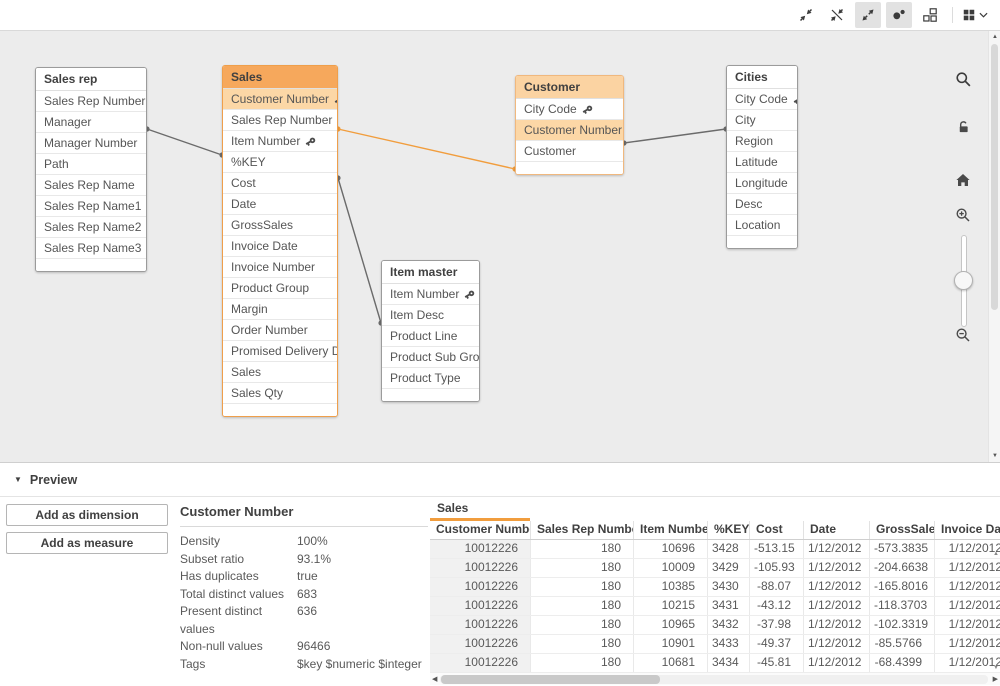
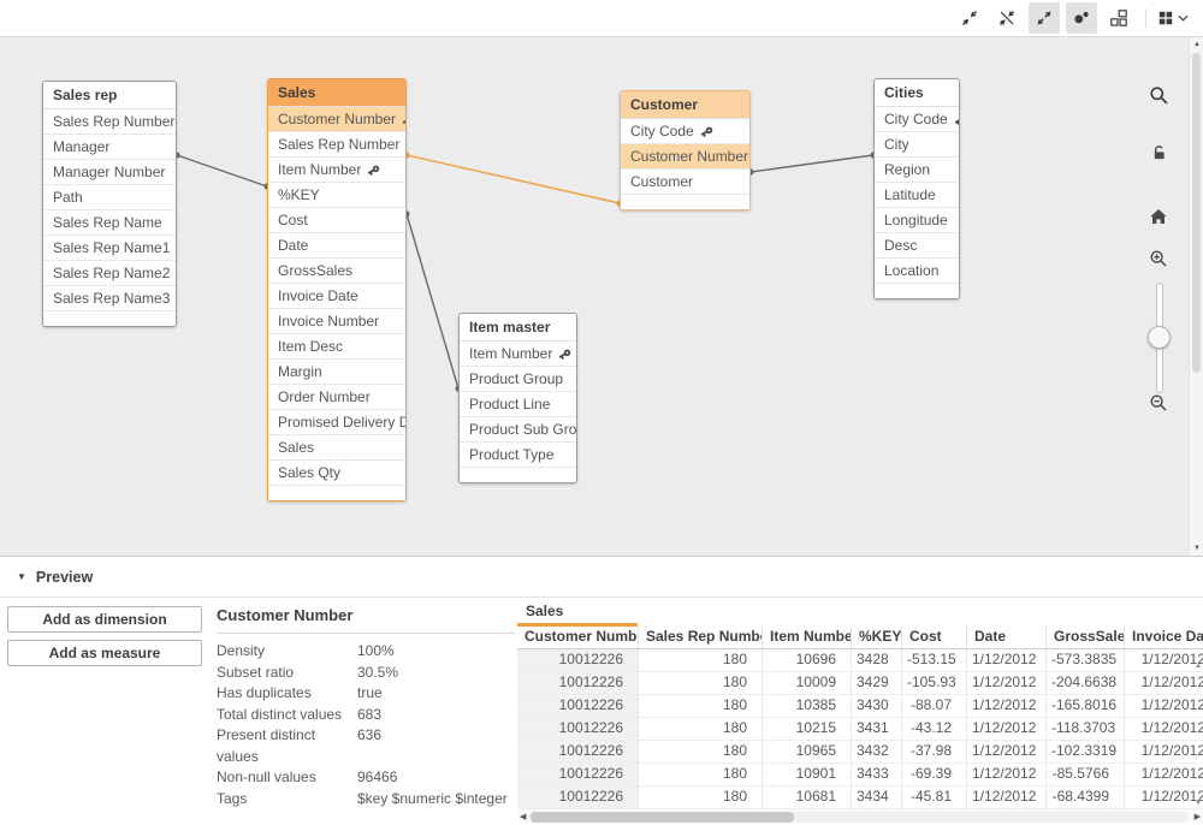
  Sales rep
  Sales Rep Number
  Manager
  Manager Number
  Path
  Sales Rep Name
  Sales Rep Name1
  Sales Rep Name2
  Sales Rep Name3
  Sales
  Customer Number
  Sales Rep Number
  Item Number
  %KEY
  Cost
  Date
  GrossSales
  Invoice Date
  Invoice Number
- Product Group
+ Item Desc
  Margin
  Order Number
  Promised Delivery D
  Sales
  Sales Qty
  Item master
  Item Number
- Item Desc
+ Product Group
  Product Line
  Product Sub Gro
  Product Type
  Customer
  City Code
  Customer Number
  Customer
  Cities
  City Code
  City
  Region
  Latitude
  Longitude
  Desc
  Location
  ▼
  Preview
  Add as dimension
  Add as measure
  Customer Number
  Density
  100%
  Subset ratio
- 93.1%
+ 30.5%
  Has duplicates
  true
  Total distinct values
  683
  Present distinct values
  636
  Non-null values
  96466
  Tags
  $key $numeric $integer
  Sales
  Customer Numb
  Sales Rep Numb
  Item Numbe
  %KEY
  Cost
  Date
  GrossSale
  Invoice Da
  10012226
  180
  10696
  3428
  -513.15
  1/12/2012
  -573.3835
  1/12/2012
  10012226
  180
  10009
  3429
  -105.93
  1/12/2012
  -204.6638
  1/12/2012
  10012226
  180
  10385
  3430
  -88.07
  1/12/2012
  -165.8016
  1/12/2012
  10012226
  180
  10215
  3431
  -43.12
  1/12/2012
  -118.3703
  1/12/2012
  10012226
  180
  10965
  3432
  -37.98
  1/12/2012
  -102.3319
  1/12/2012
  10012226
  180
  10901
  3433
- -49.37
+ -69.39
  1/12/2012
  -85.5766
  1/12/2012
  10012226
  180
  10681
  3434
  -45.81
  1/12/2012
  -68.4399
  1/12/2012
